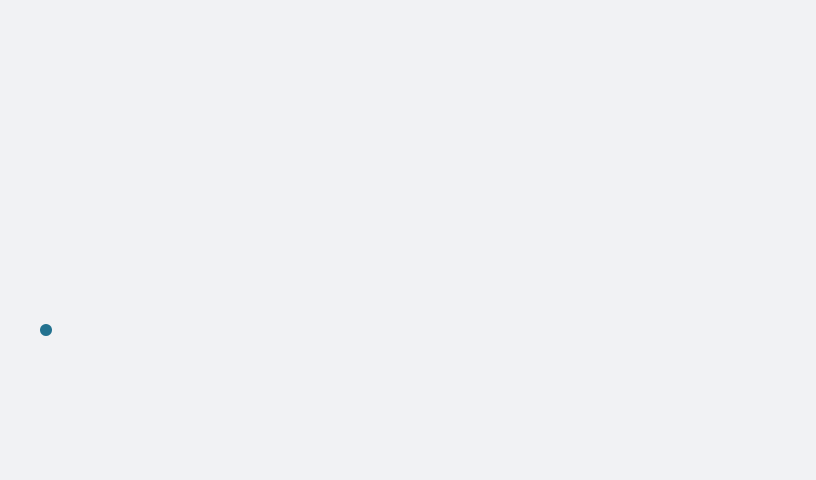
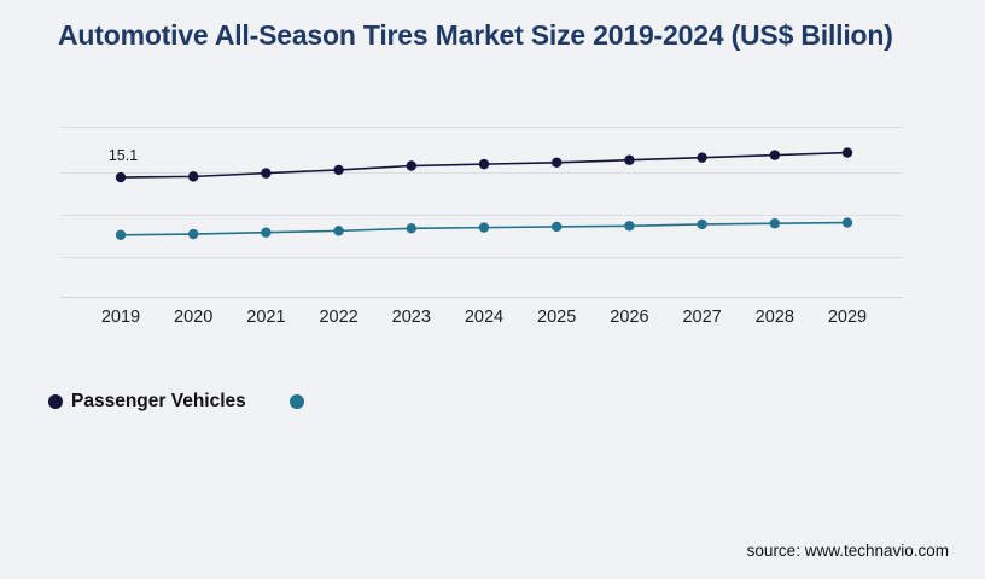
+ Automotive All-Season Tires Market Size 2019-2024 (US$ Billion)
+ 15.1
+ 2019
+ 2020
+ 2021
+ 2022
+ 2023
+ 2024
+ 2025
+ 2026
+ 2027
+ 2028
+ 2029
+ Passenger Vehicles
+ source: www.technavio.com
